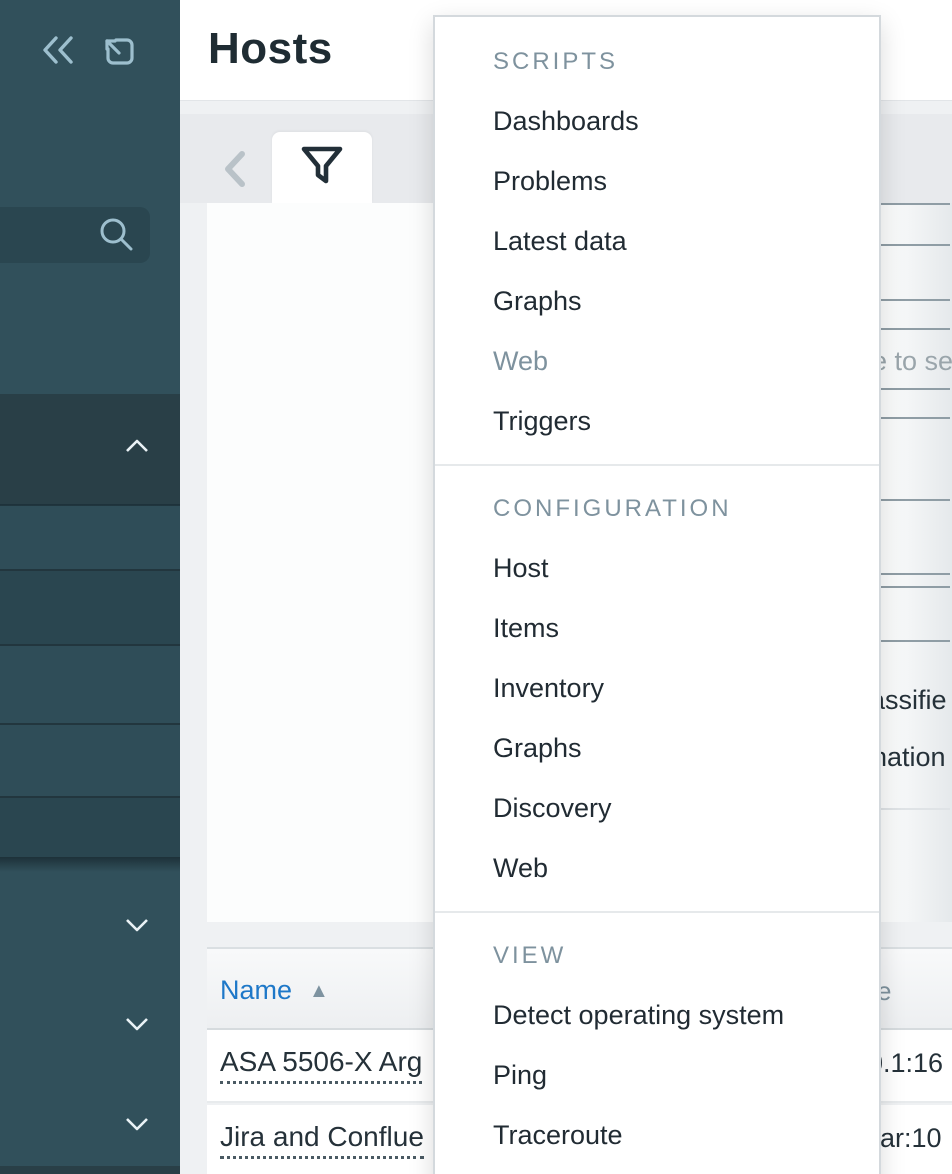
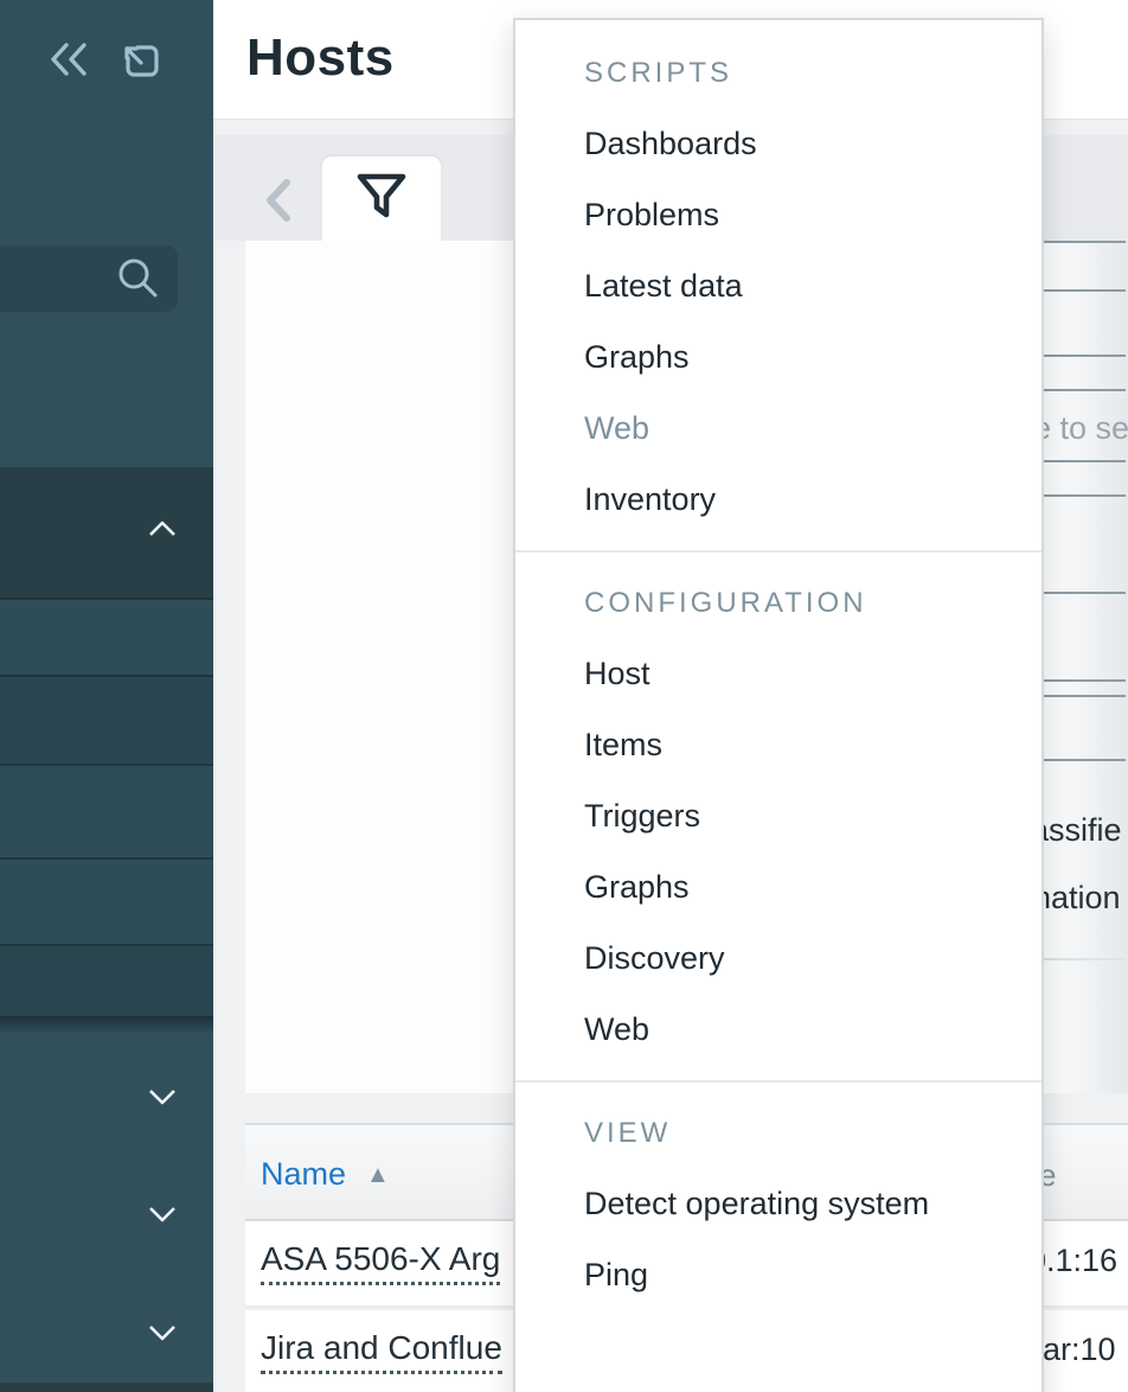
  Hosts
  to se
  ssifie
  ation
  Name
  ▲
  e
  ASA 5506-X Arg
  .1:16
  Jira and Conflue
  ar:10
  SCRIPTS
  Dashboards
  Problems
  Latest data
  Graphs
  Web
- Triggers
+ Inventory
  CONFIGURATION
  Host
  Items
- Inventory
+ Triggers
  Graphs
  Discovery
  Web
  VIEW
  Detect operating system
  Ping
- Traceroute
